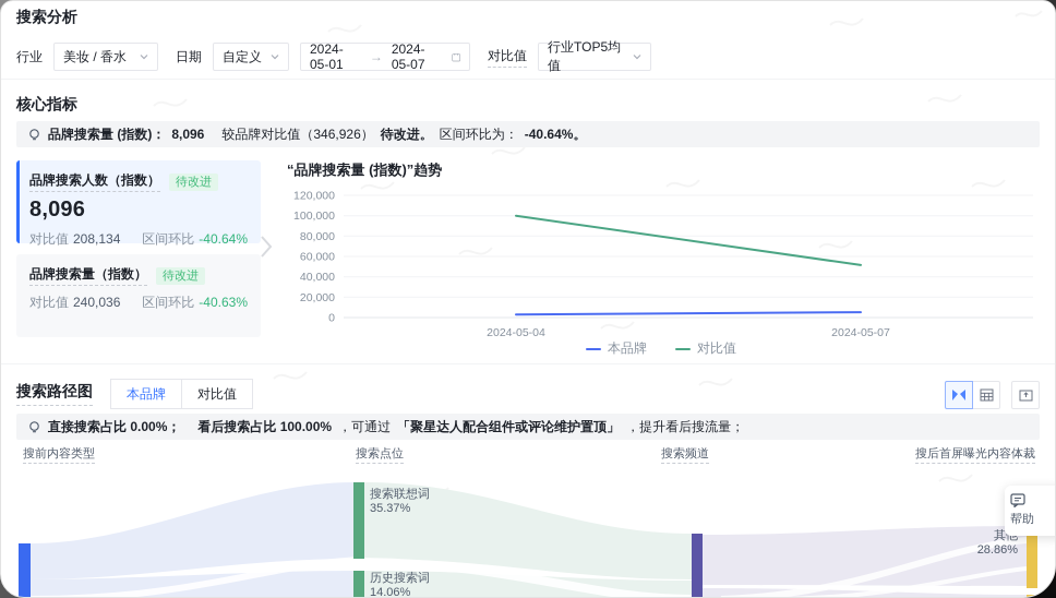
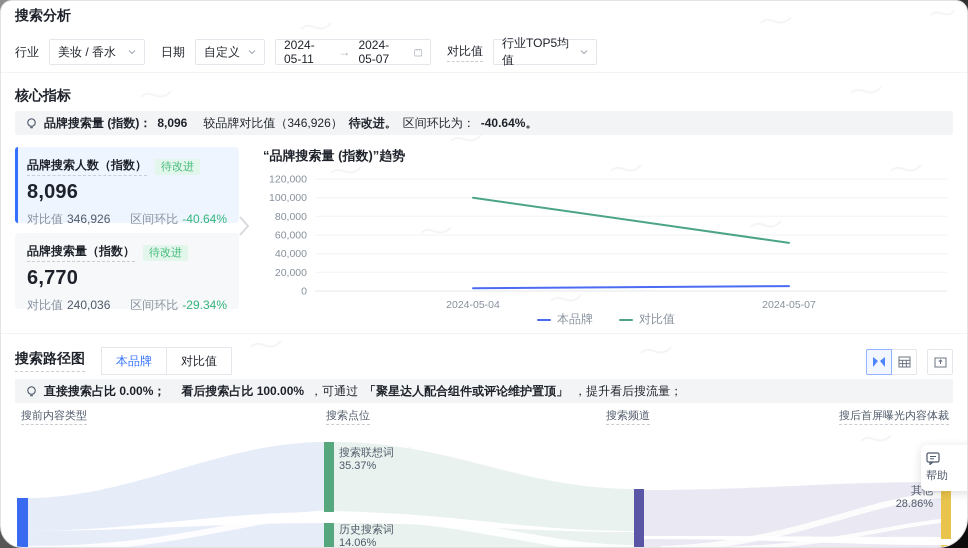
  搜索分析
  行业
  美妆 / 香水
  日期
  自定义
- 2024-05-01
+ 2024-05-11
  →
  2024-05-07
  对比值
  行业TOP5均值
  核心指标
  品牌搜索量 (指数)：
  8,096
  较品牌对比值（346,926）
  待改进。
  区间环比为：
  -40.64%。
  品牌搜索人数（指数）
  待改进
  8,096
- 对比值 208,134
+ 对比值 346,926
  区间环比 -40.64%
  品牌搜索量（指数）
  待改进
+ 6,770
  对比值 240,036
- 区间环比 -40.63%
+ 区间环比 -29.34%
  “品牌搜索量 (指数)”趋势
  0
  20,000
  40,000
  60,000
  80,000
  100,000
  120,000
  2024-05-04
  2024-05-07
  本品牌
  对比值
  搜索路径图
  本品牌
  对比值
  直接搜索占比 0.00%；
  看后搜索占比 100.00%
  ，可通过
  「聚星达人配合组件或评论维护置顶」
  ，提升看后搜流量；
  搜前内容类型
  搜索点位
  搜索频道
  搜后首屏曝光内容体裁
  搜索联想词
  35.37%
  历史搜索词
  14.06%
  其他
  28.86%
  帮助
